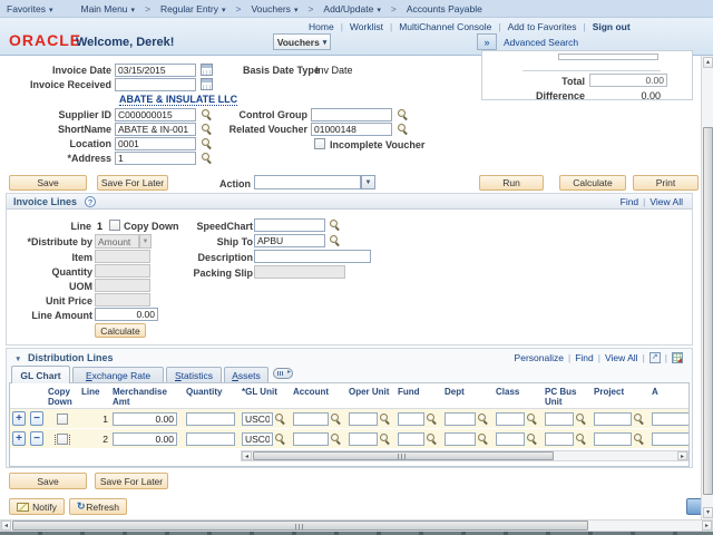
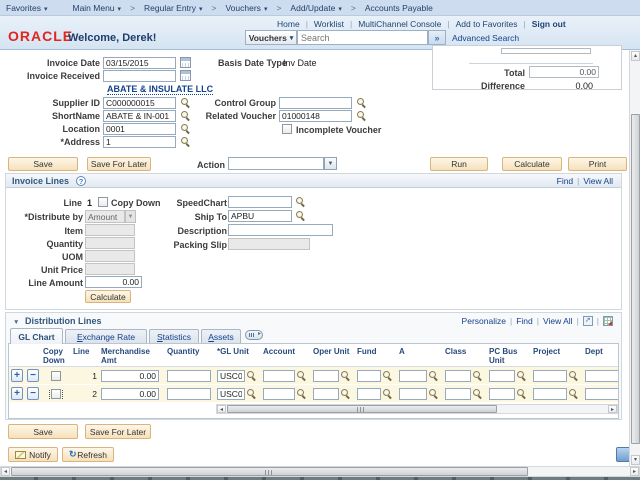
  Favorites
  Main Menu
  >
  Regular Entry
  >
  Vouchers
  >
  Add/Update
  >
  Accounts Payable
  Home
  |
  Worklist
  |
  MultiChannel Console
  |
  Add to Favorites
  |
  Sign out
  ORACLE
  Welcome, Derek!
  Vouchers
+ Search
  »
  Advanced Search
  Invoice Date
  03/15/2015
  Basis Date Type
  Inv Date
  Invoice Received
  ABATE & INSULATE LLC
  Supplier ID
  C000000015
  Control Group
  ShortName
  ABATE & IN-001
  Related Voucher
  01000148
  Location
  0001
  Incomplete Voucher
  *Address
  1
  Total
  0.00
  Difference
  0.00
  Save
  Save For Later
  Action
  Run
  Calculate
  Print
  Invoice Lines
  Find
  |
  View All
  Line
  1
  Copy Down
  SpeedChart
  *Distribute by
  Amount
  Ship To
  APBU
  Item
  Description
  Quantity
  Packing Slip
  UOM
  Unit Price
  Line Amount
  0.00
  Calculate
  Distribution Lines
  Personalize
  |
  Find
  |
  View All
  |
  |
  GL Chart
  Exchange Rate
  Statistics
  Assets
  Copy Down
  Line
  Merchandise Amt
  Quantity
  *GL Unit
  Account
  Oper Unit
  Fund
- Dept
+ A
  Class
  PC Bus Unit
  Project
- A
+ Dept
  1
  0.00
  USC0
  2
  0.00
  USC0
  Save
  Save For Later
  Notify
  Refresh
